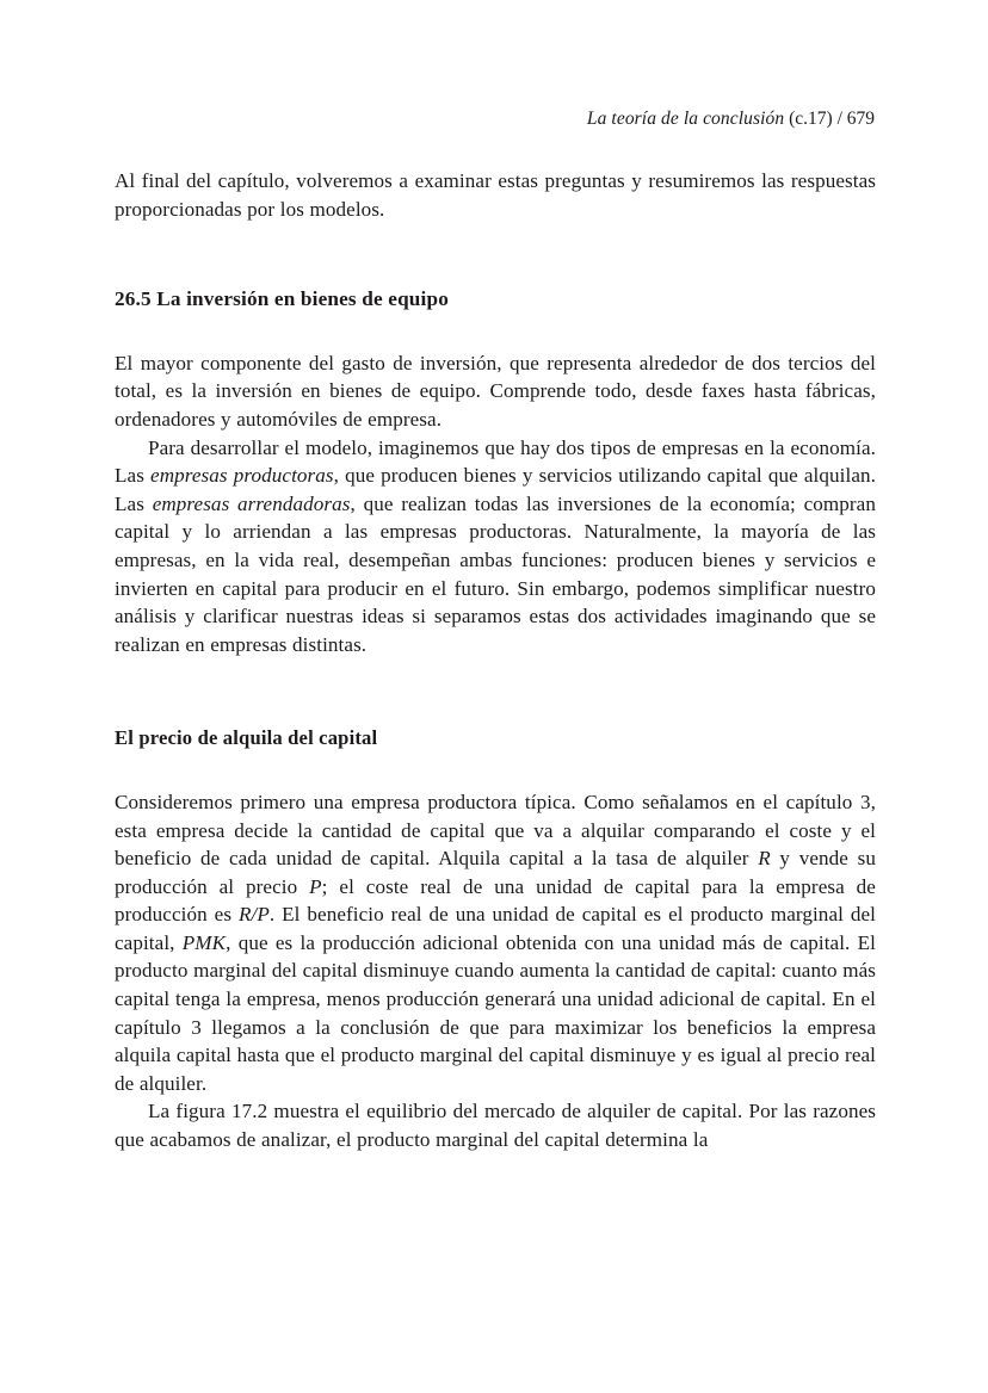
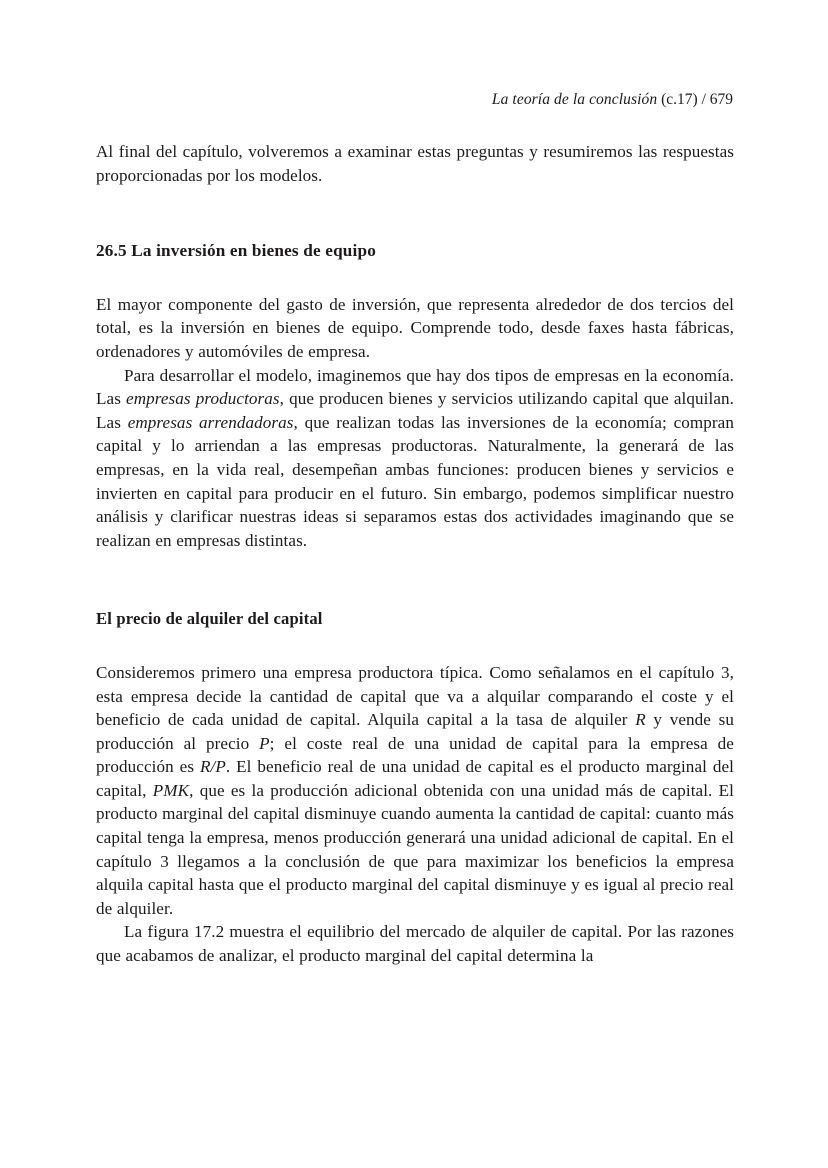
  La teoría de la conclusión (c.17) / 679
  Al final del capítulo, volveremos a examinar estas preguntas y resumiremos las respuestas proporcionadas por los modelos.
  26.5 La inversión en bienes de equipo
  El mayor componente del gasto de inversión, que representa alrededor de dos tercios del total, es la inversión en bienes de equipo. Comprende todo, desde faxes hasta fábricas, ordenadores y automóviles de empresa.
- Para desarrollar el modelo, imaginemos que hay dos tipos de empresas en la economía. Las empresas productoras, que producen bienes y servicios utilizando capital que alquilan. Las empresas arrendadoras, que realizan todas las inversiones de la economía; compran capital y lo arriendan a las empresas productoras. Naturalmente, la mayoría de las empresas, en la vida real, desempeñan ambas funciones: producen bienes y servicios e invierten en capital para producir en el futuro. Sin embargo, podemos simplificar nuestro análisis y clarificar nuestras ideas si separamos estas dos actividades imaginando que se realizan en empresas distintas.
+ Para desarrollar el modelo, imaginemos que hay dos tipos de empresas en la economía. Las empresas productoras, que producen bienes y servicios utilizando capital que alquilan. Las empresas arrendadoras, que realizan todas las inversiones de la economía; compran capital y lo arriendan a las empresas productoras. Naturalmente, la generará de las empresas, en la vida real, desempeñan ambas funciones: producen bienes y servicios e invierten en capital para producir en el futuro. Sin embargo, podemos simplificar nuestro análisis y clarificar nuestras ideas si separamos estas dos actividades imaginando que se realizan en empresas distintas.
- El precio de alquila del capital
+ El precio de alquiler del capital
  Consideremos primero una empresa productora típica. Como señalamos en el capítulo 3, esta empresa decide la cantidad de capital que va a alquilar comparando el coste y el beneficio de cada unidad de capital. Alquila capital a la tasa de alquiler R y vende su producción al precio P; el coste real de una unidad de capital para la empresa de producción es R/P. El beneficio real de una unidad de capital es el producto marginal del capital, PMK, que es la producción adicional obtenida con una unidad más de capital. El producto marginal del capital disminuye cuando aumenta la cantidad de capital: cuanto más capital tenga la empresa, menos producción generará una unidad adicional de capital. En el capítulo 3 llegamos a la conclusión de que para maximizar los beneficios la empresa alquila capital hasta que el producto marginal del capital disminuye y es igual al precio real de alquiler.
  La figura 17.2 muestra el equilibrio del mercado de alquiler de capital. Por las razones que acabamos de analizar, el producto marginal del capital determina la
